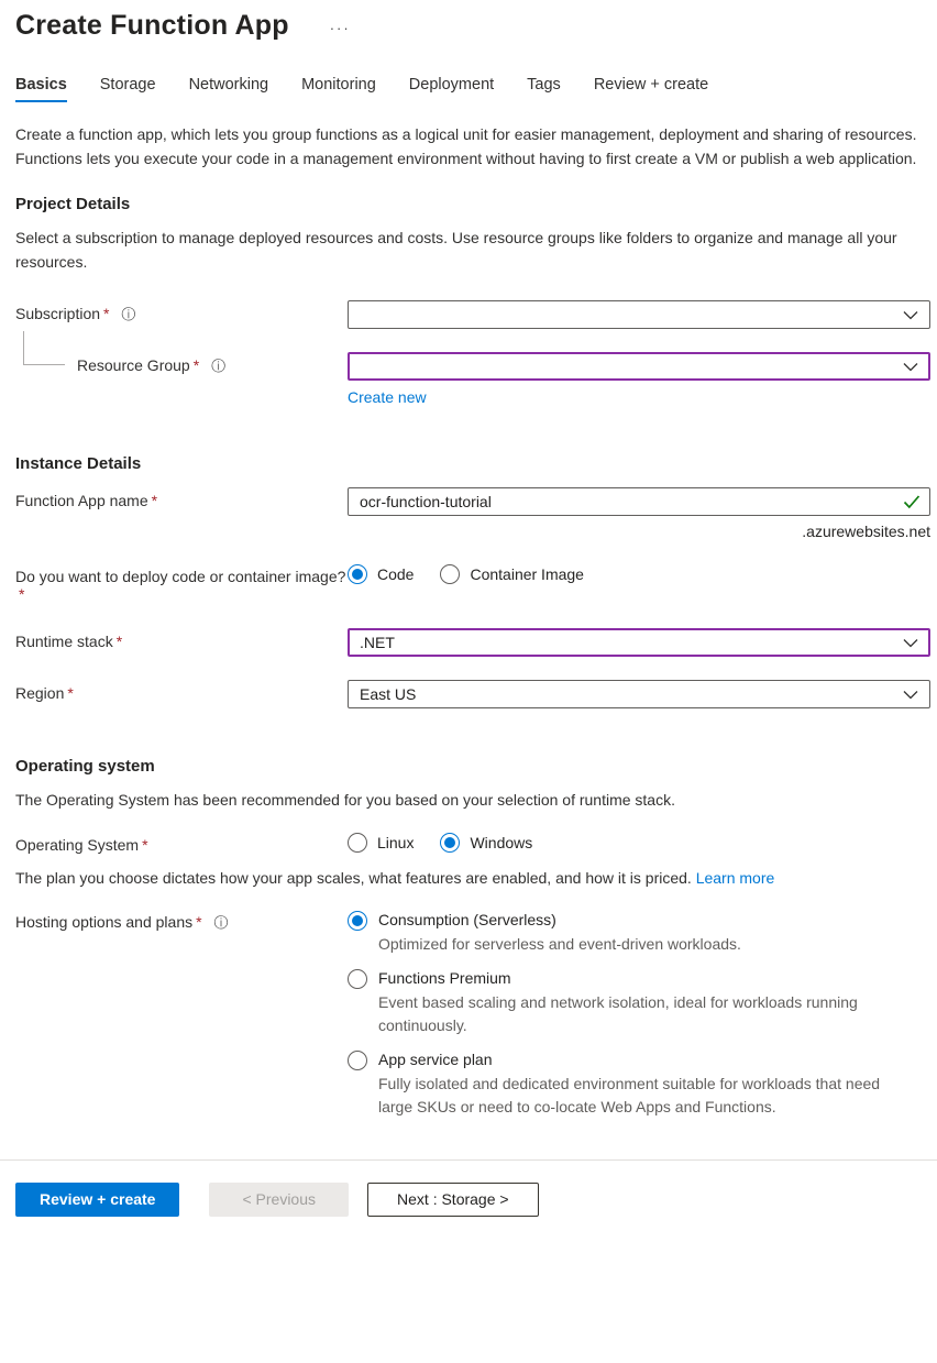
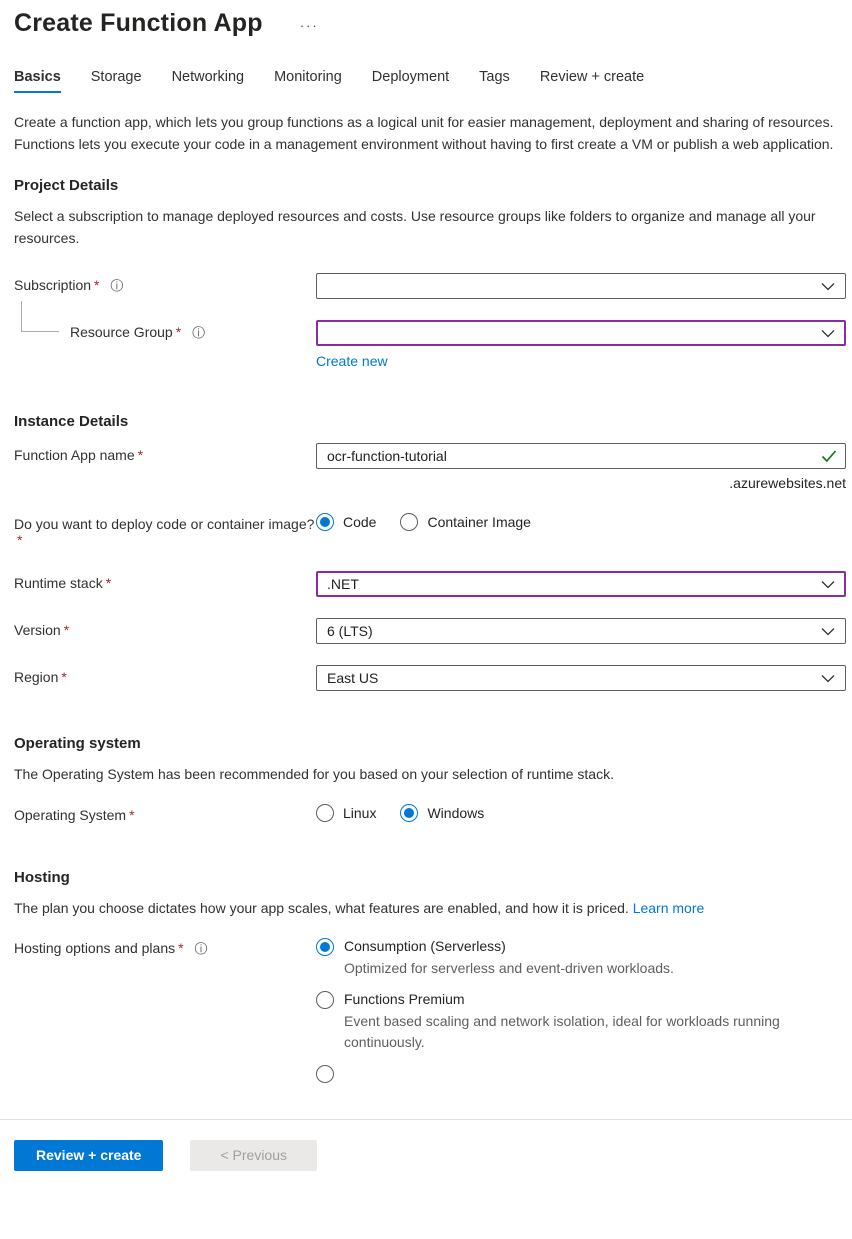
  Create Function App
  ···
  Basics
  Storage
  Networking
  Monitoring
  Deployment
  Tags
  Review + create
  Create a function app, which lets you group functions as a logical unit for easier management, deployment and sharing of resources. Functions lets you execute your code in a management environment without having to first create a VM or publish a web application.
  Project Details
  Select a subscription to manage deployed resources and costs. Use resource groups like folders to organize and manage all your resources.
  Subscription * ⓘ
  Resource Group * ⓘ
  Create new
  Instance Details
  Function App name *
  ocr-function-tutorial
  .azurewebsites.net
  Do you want to deploy code or container image?*
  Code
  Container Image
  Runtime stack *
  .NET
+ Version *
+ 6 (LTS)
  Region *
  East US
  Operating system
  The Operating System has been recommended for you based on your selection of runtime stack.
  Operating System *
  Linux
  Windows
+ Hosting
  The plan you choose dictates how your app scales, what features are enabled, and how it is priced. Learn more
  Hosting options and plans * ⓘ
  Consumption (Serverless)
  Optimized for serverless and event-driven workloads.
  Functions Premium
  Event based scaling and network isolation, ideal for workloads running continuously.
- App service plan
- Fully isolated and dedicated environment suitable for workloads that need large SKUs or need to co-locate Web Apps and Functions.
  Review + create
  < Previous
- Next : Storage >
